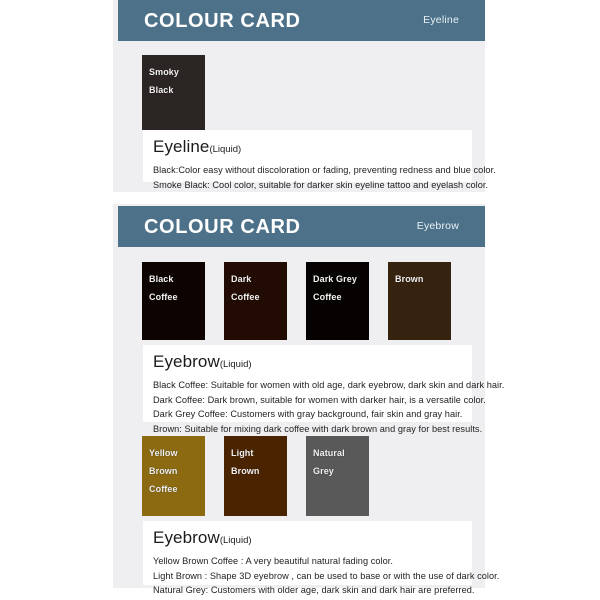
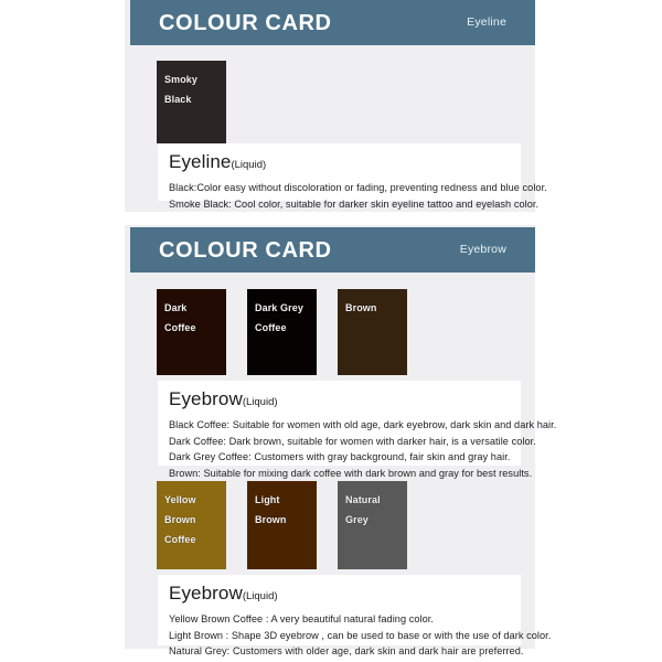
  COLOUR CARD
  Eyeline
  Smoky Black
  Eyeline(Liquid)
  Black:Color easy without discoloration or fading, preventing redness and blue color.
  Smoke Black: Cool color, suitable for darker skin eyeline tattoo and eyelash color.
  COLOUR CARD
  Eyebrow
- Black Coffee
  Dark Coffee
  Dark Grey Coffee
  Brown
  Eyebrow(Liquid)
  Black Coffee: Suitable for women with old age, dark eyebrow, dark skin and dark hair.
  Dark Coffee: Dark brown, suitable for women with darker hair, is a versatile color.
  Dark Grey Coffee: Customers with gray background, fair skin and gray hair.
  Brown: Suitable for mixing dark coffee with dark brown and gray for best results.
  Yellow Brown Coffee
  Light Brown
  Natural Grey
  Eyebrow(Liquid)
  Yellow Brown Coffee : A very beautiful natural fading color.
  Light Brown : Shape 3D eyebrow , can be used to base or with the use of dark color.
  Natural Grey: Customers with older age, dark skin and dark hair are preferred.
